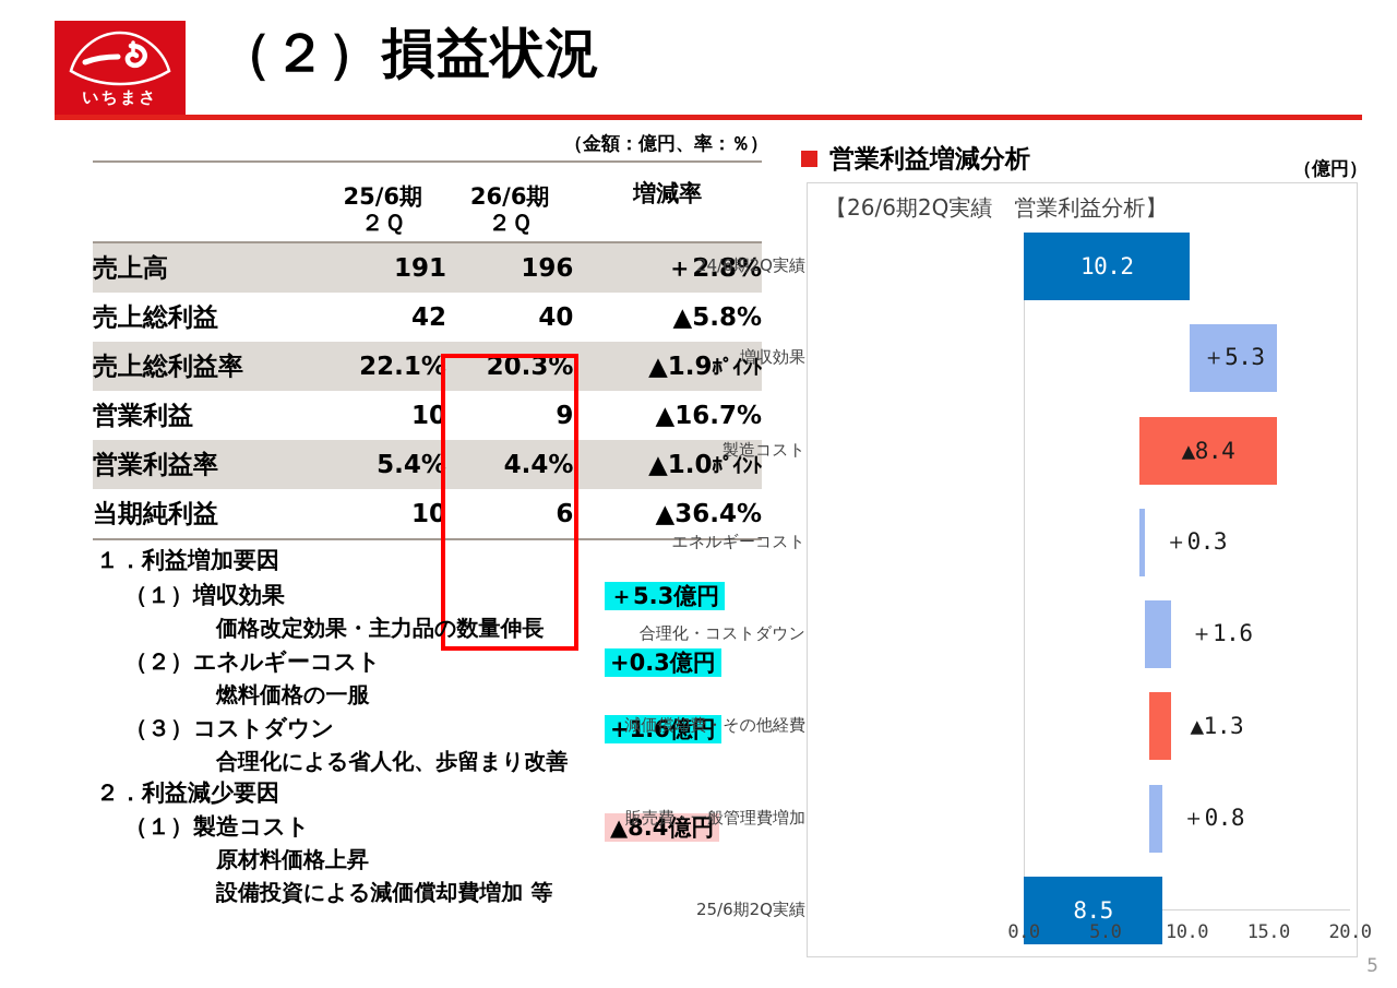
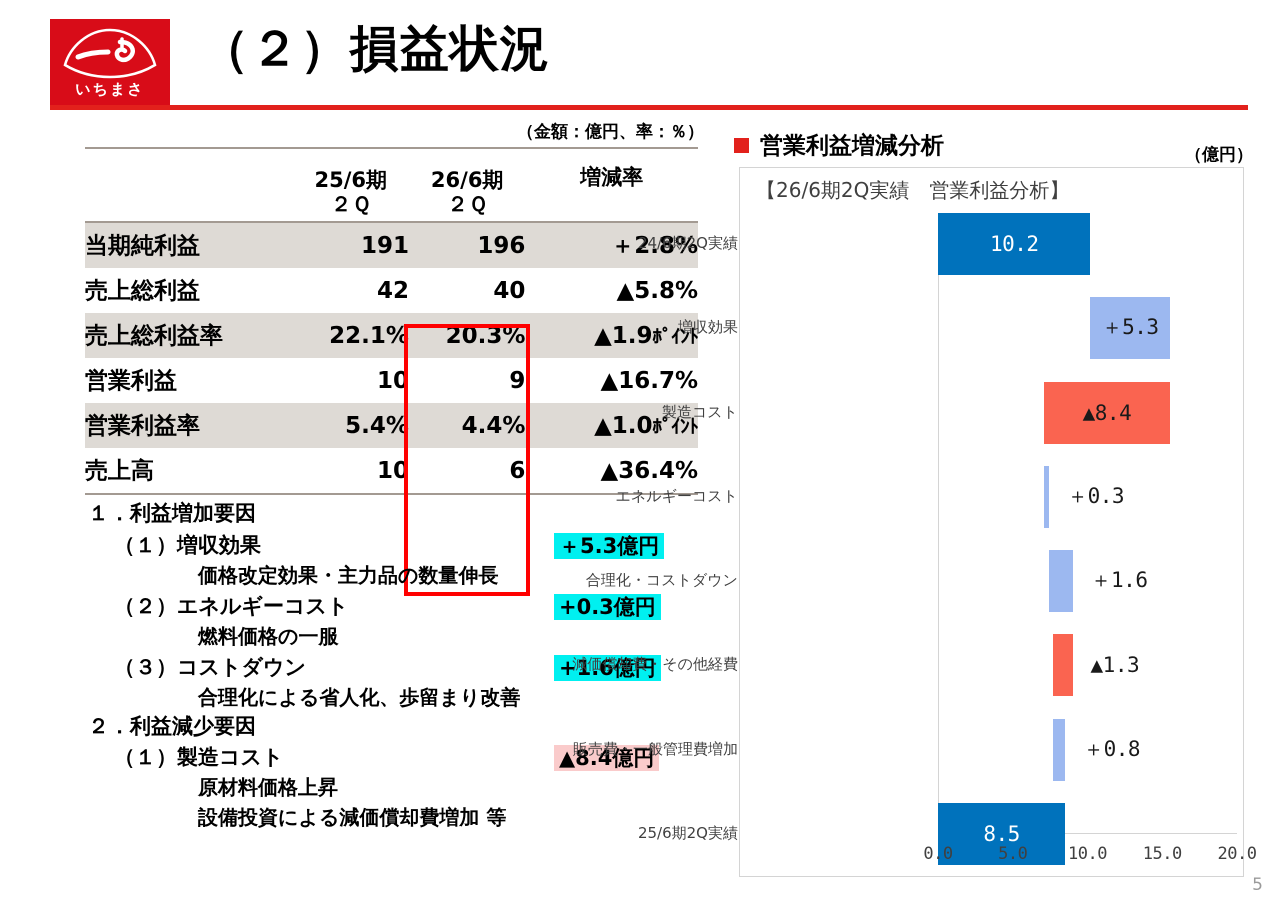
  いちまさ
  （２）損益状況
  （金額：億円、率：％）
  	25/6期 ２Ｑ	26/6期 ２Ｑ	増減率
- 売上高	191	196	＋2.8%
+ 当期純利益	191	196	＋2.8%
  売上総利益	42	40	▲5.8%
  売上総利益率	22.1%	20.3%	▲1.9ﾎﾟｲﾝﾄ
  営業利益	10	9	▲16.7%
  営業利益率	5.4%	4.4%	▲1.0ﾎﾟｲﾝﾄ
- 当期純利益	10	6	▲36.4%
+ 売上高	10	6	▲36.4%
  １．利益増加要因
  （１）増収効果
  ＋5.3億円
  価格改定効果・主力品の数量伸長
  （２）エネルギーコスト
  +0.3億円
  燃料価格の一服
  （３）コストダウン
  +1.6億円
  合理化による省人化、歩留まり改善
  ２．利益減少要因
  （１）製造コスト
  ▲8.4億円
  原材料価格上昇
  設備投資による減価償却費増加 等
  営業利益増減分析
  （億円）
  【26/6期2Q実績 営業利益分析】
  24/6期2Q実績
  10.2
  増収効果
  ＋5.3
  製造コスト
  ▲8.4
  エネルギーコスト
  ＋0.3
  合理化・コストダウン
  ＋1.6
  減価償却費・その他経費
  ▲1.3
  販売費・一般管理費増加
  ＋0.8
  25/6期2Q実績
  8.5
  0.0
  5.0
  10.0
  15.0
  20.0
  5
